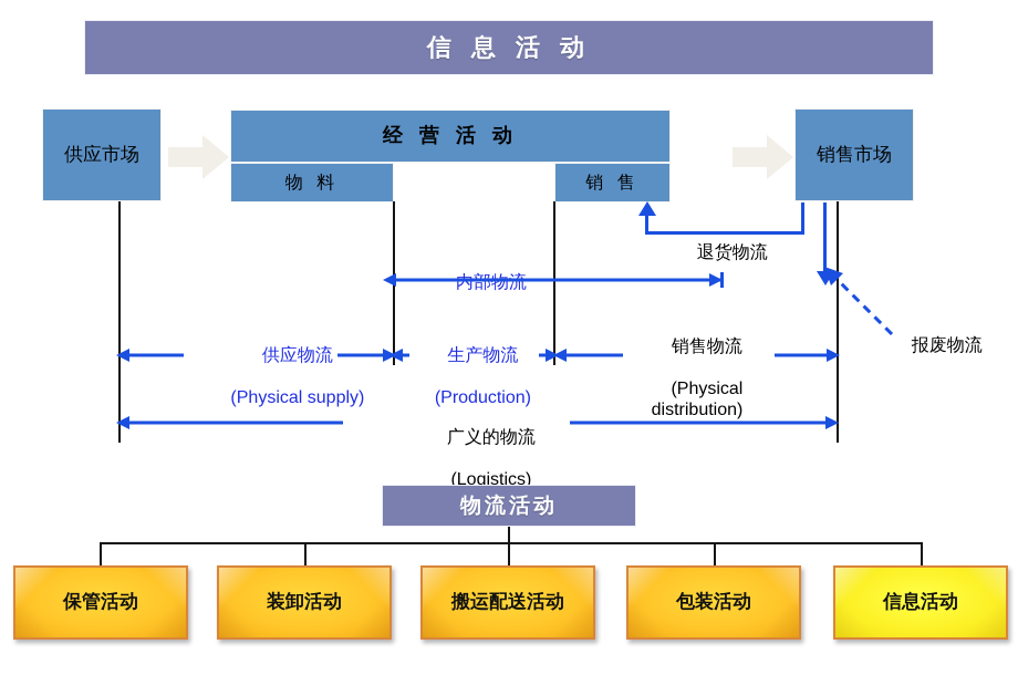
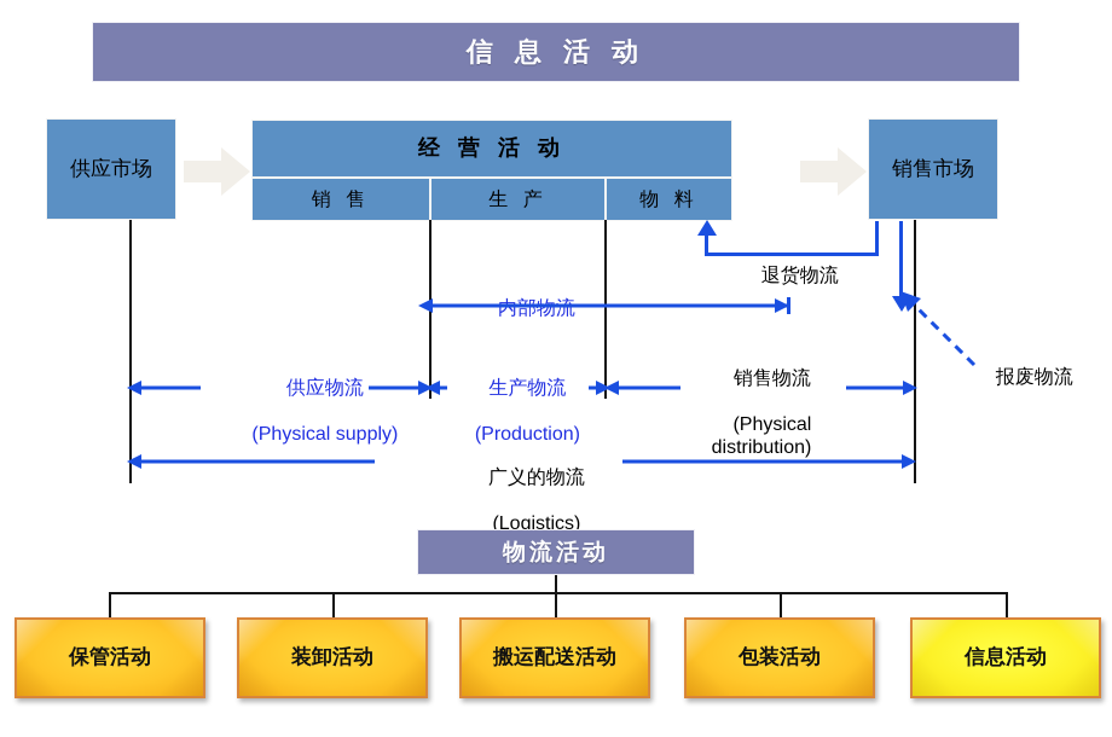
  信 息 活 动
  供应市场
  经 营 活 动
- 物 料
+ 销 售
+ 生 产
- 销 售
+ 物 料
  销售市场
  退货物流
  报废物流
  内部物流
  供应物流
  (Physical supply)
  生产物流
  (Production)
  销售物流
  (Physical
  distribution)
  广义的物流
  (Logistics)
  物流活动
  保管活动
  装卸活动
  搬运配送活动
  包装活动
  信息活动
